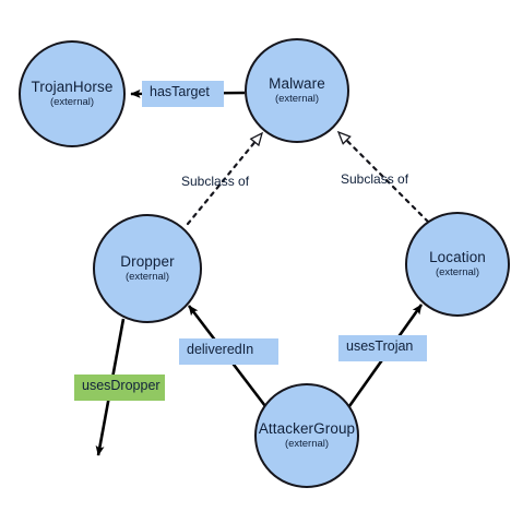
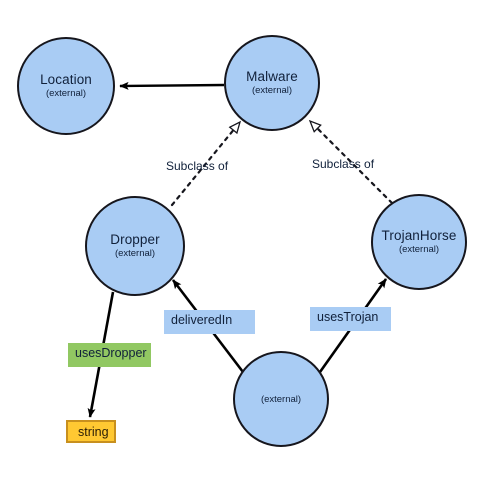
- TrojanHorse
+ Location
  (external)
  Malware
  (external)
  Dropper
  (external)
- Location
+ TrojanHorse
  (external)
- AttackerGroup
  (external)
- hasTarget
  Subclass of
  Subclass of
  deliveredIn
  usesTrojan
  usesDropper
+ string
